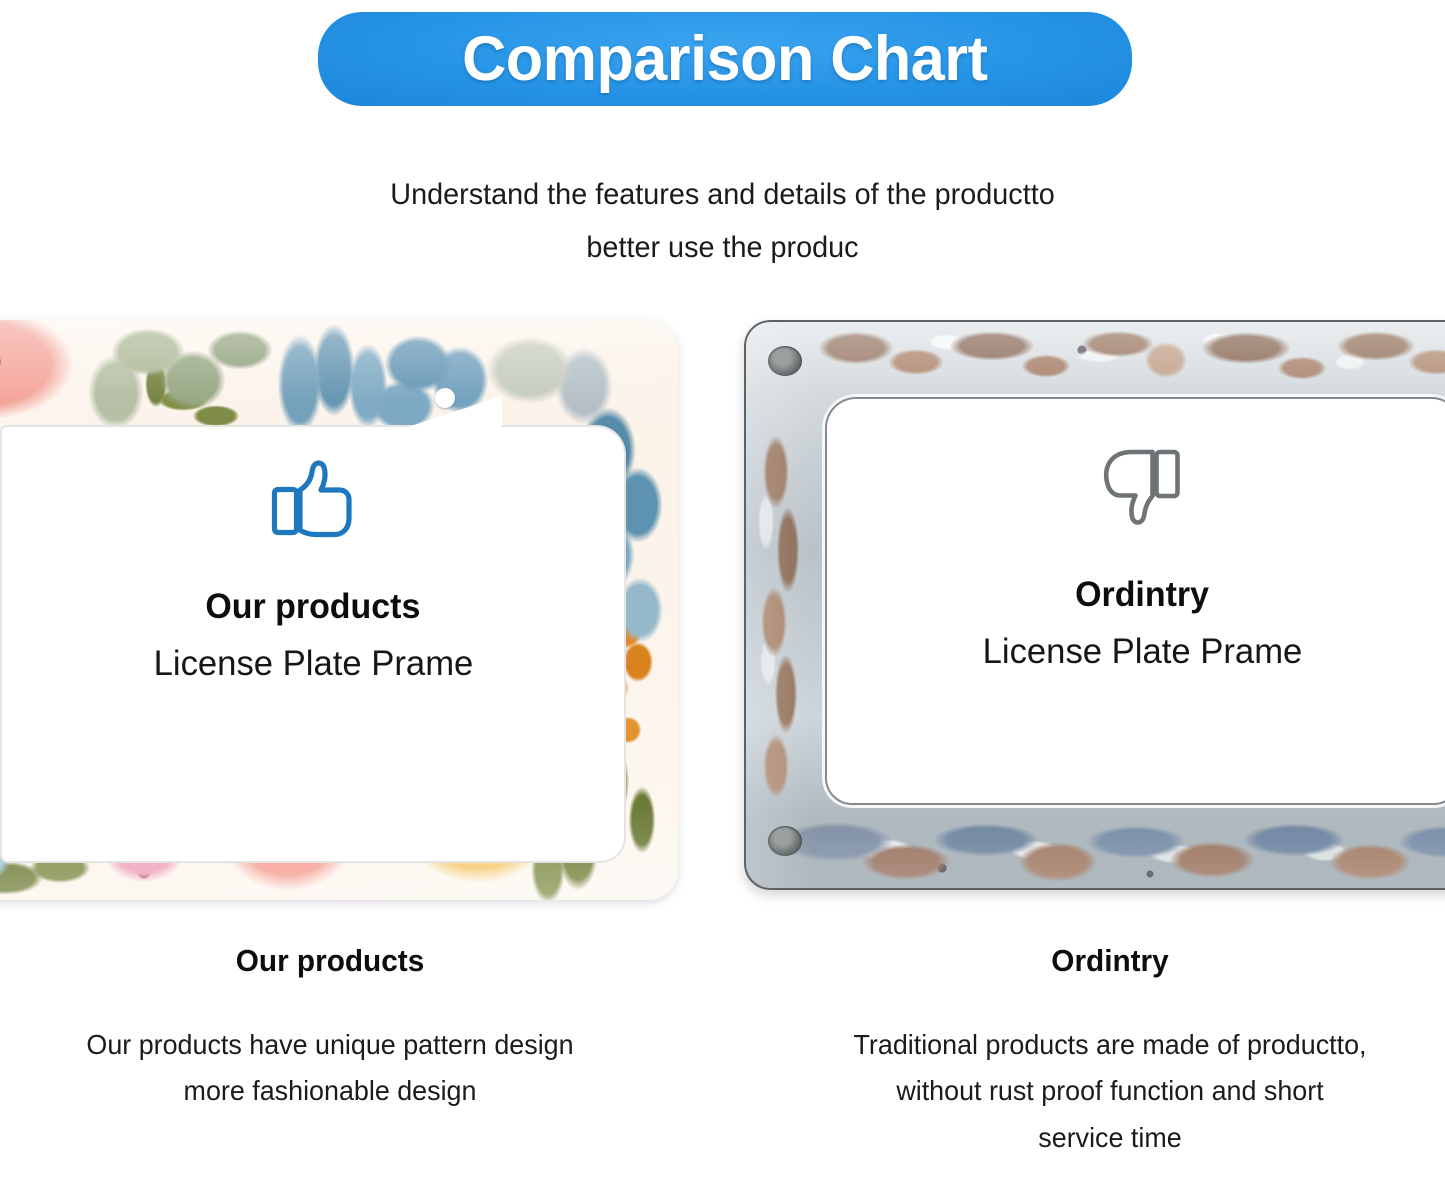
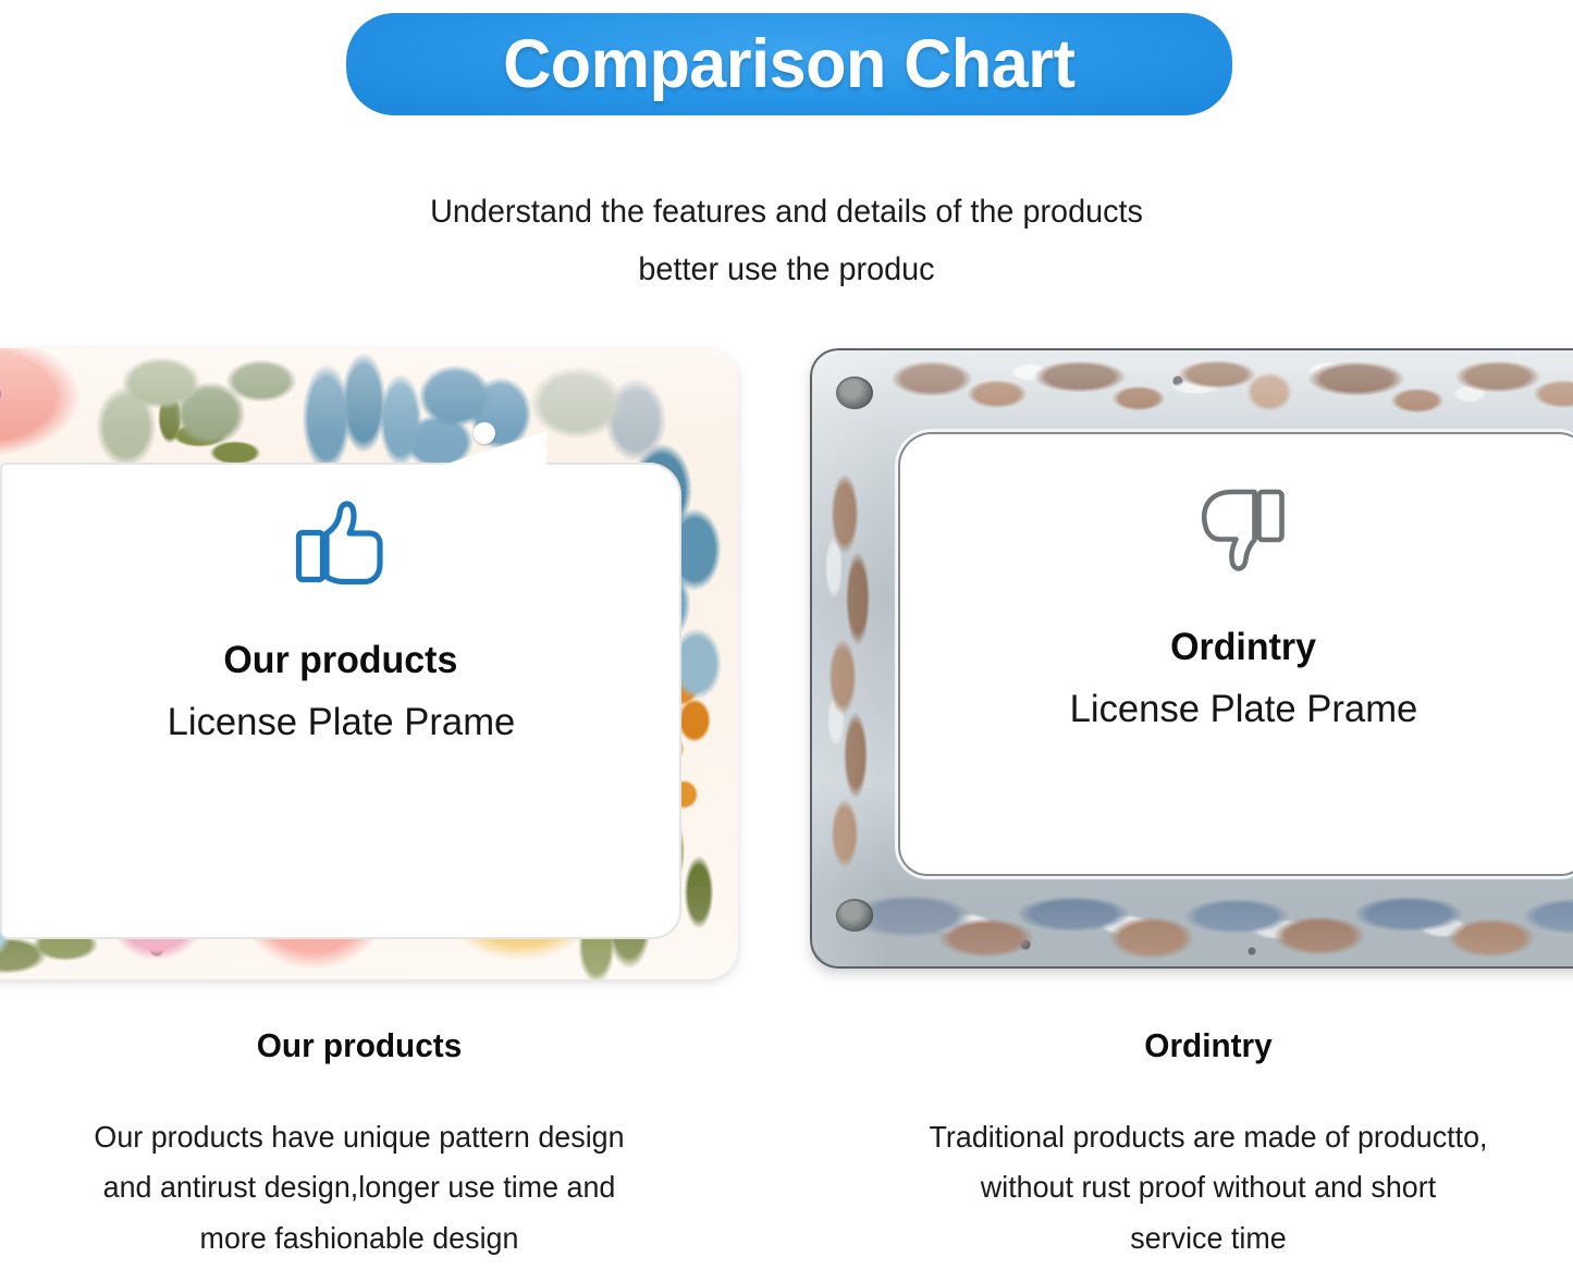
  Comparison Chart
- Understand the features and details of the productto
+ Understand the features and details of the products
  better use the produc
  Our products
  License Plate Prame
  Ordintry
  License Plate Prame
  Our products
  Our products have unique pattern design
+ and antirust design,longer use time and
  more fashionable design
  Ordintry
  Traditional products are made of productto,
- without rust proof function and short
+ without rust proof without and short
  service time
